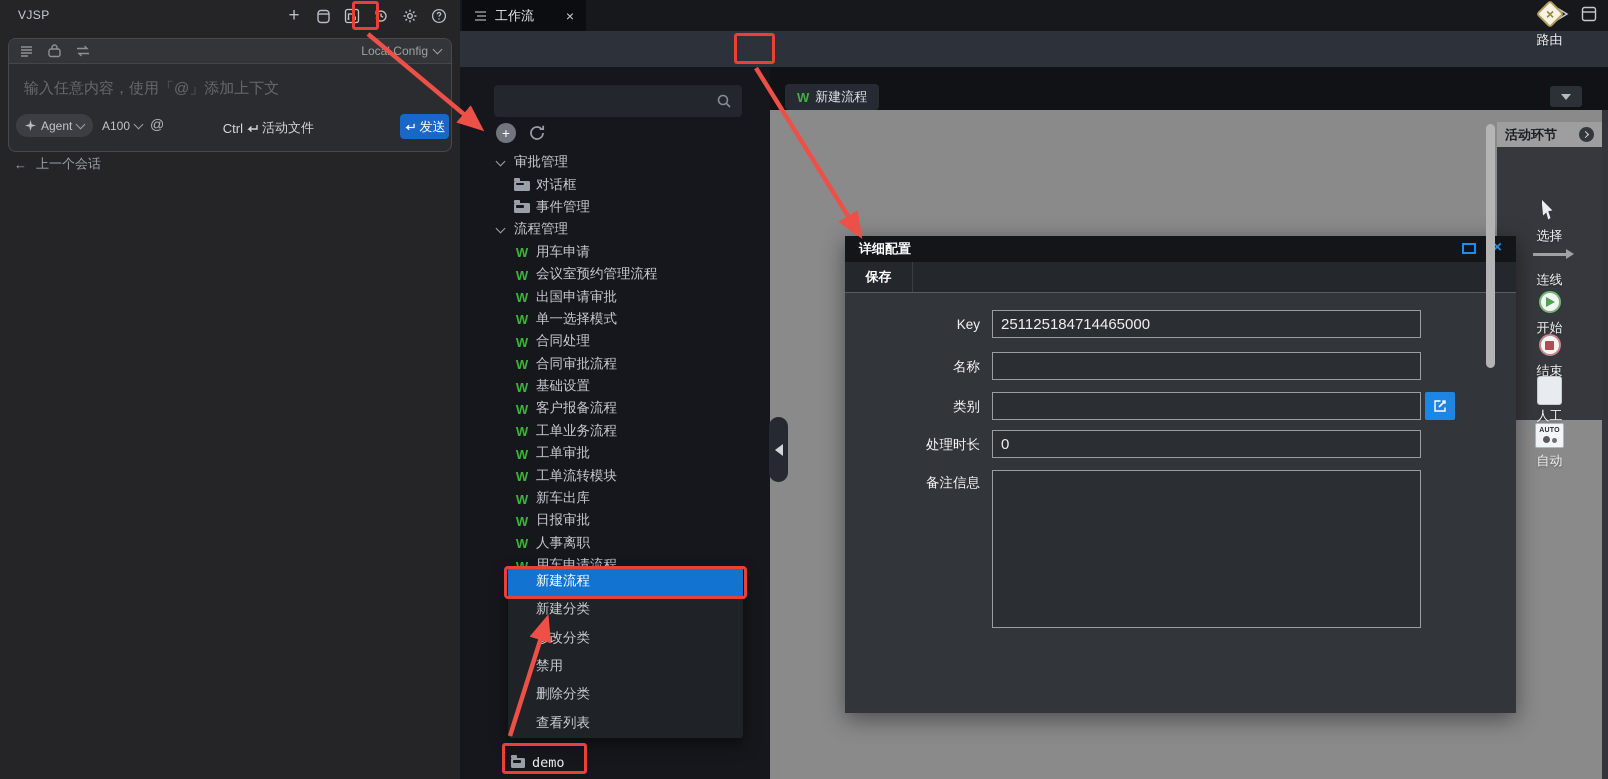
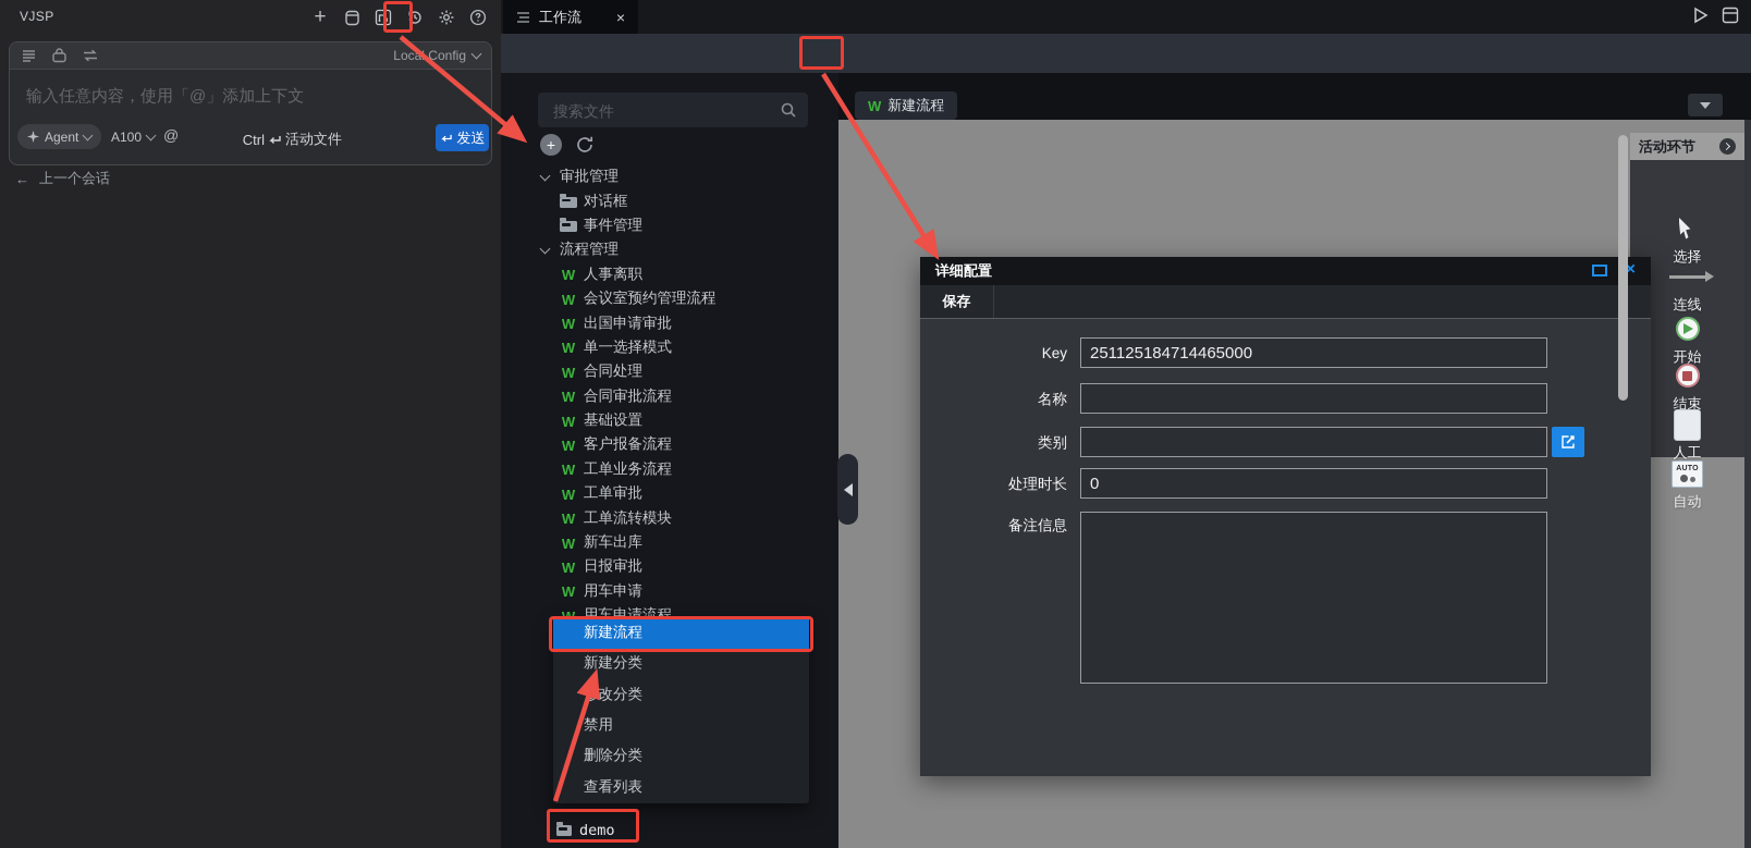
  VJSP
  +
  Loca Config
  输入任意内容，使用「@」添加上下文
  Agent
  A100
  @
  Ctrl
  活动文件
  发送
  ←
  上一个会话
  工作流
  ×
+ 搜索文件
  +
  审批管理
  对话框
  事件管理
  流程管理
- 用车申请
+ 人事离职
  会议室预约管理流程
  出国申请审批
  单一选择模式
  合同处理
  合同审批流程
  基础设置
  客户报备流程
  工单业务流程
  工单审批
  工单流转模块
  新车出库
  日报审批
- 人事离职
+ 用车申请
  用车申请流程
  demo
  新建流程
  新建分类
  改分类
  禁用
  删除分类
  查看列表
  W
  新建流程
  活动环节
  选择
  连线
  开始
  结束
  人工
  自动
- 路由
  详细配置
  ×
  保存
  Key
  251125184714465000
  名称
  类别
  处理时长
  0
  备注信息
